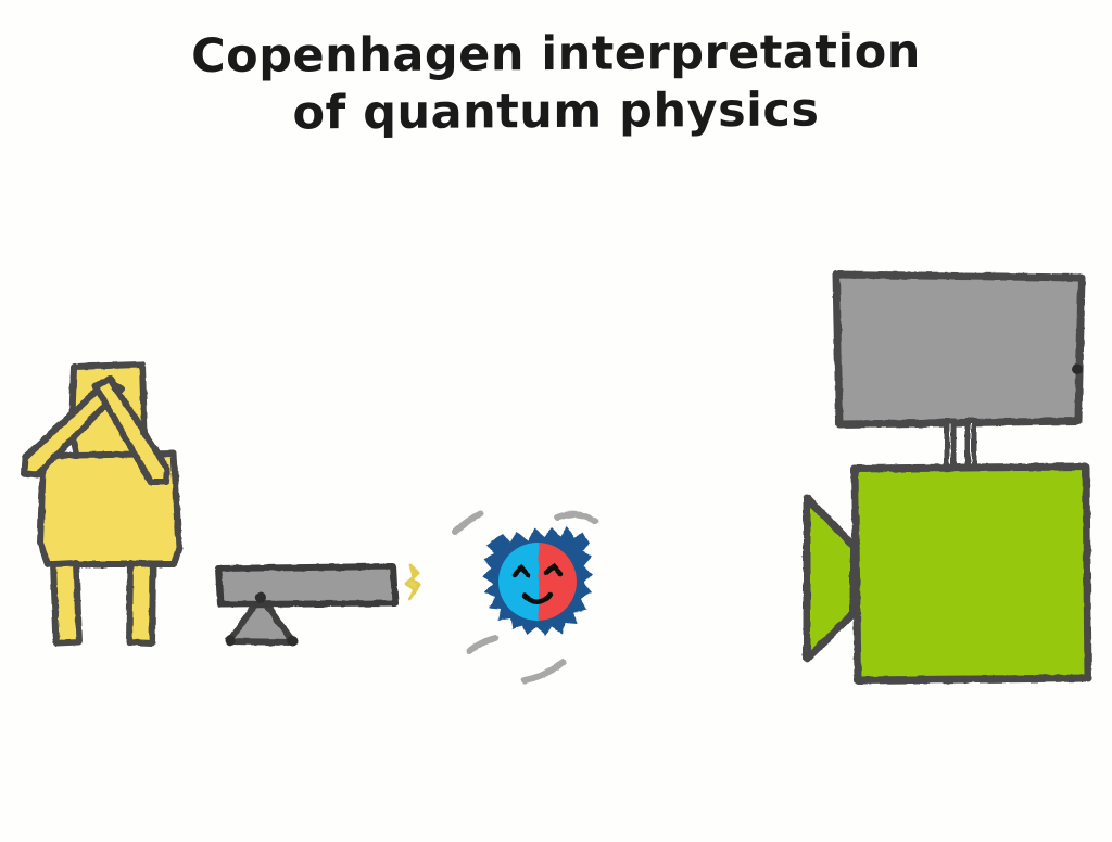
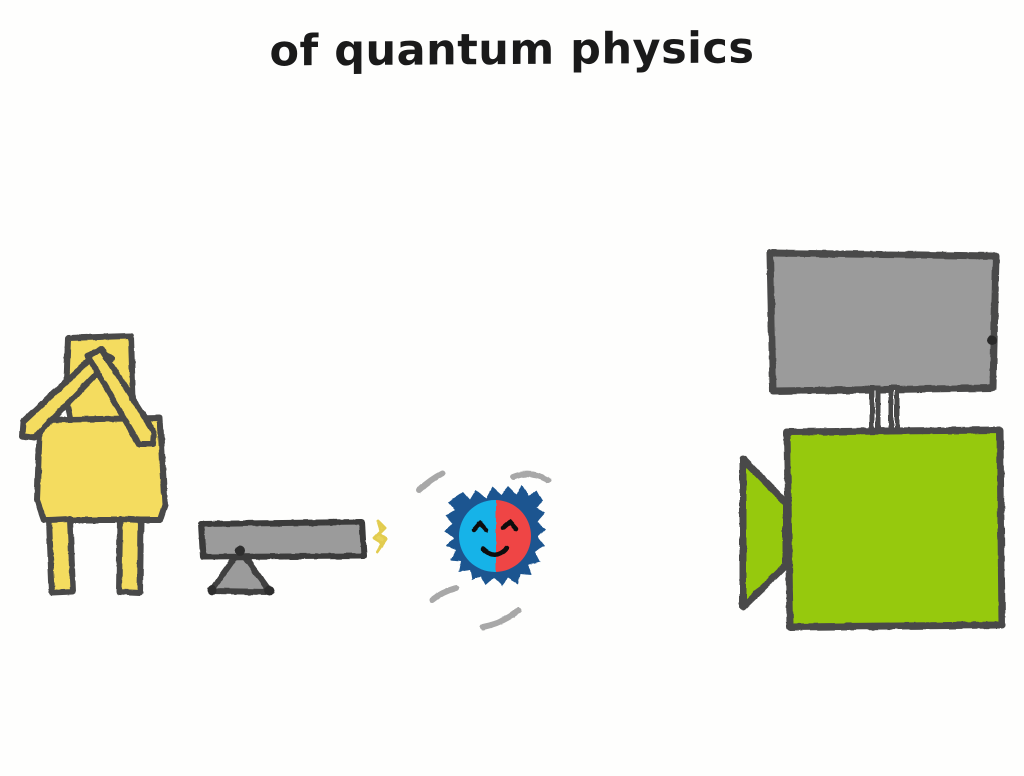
- Copenhagen interpretation
  of quantum physics
